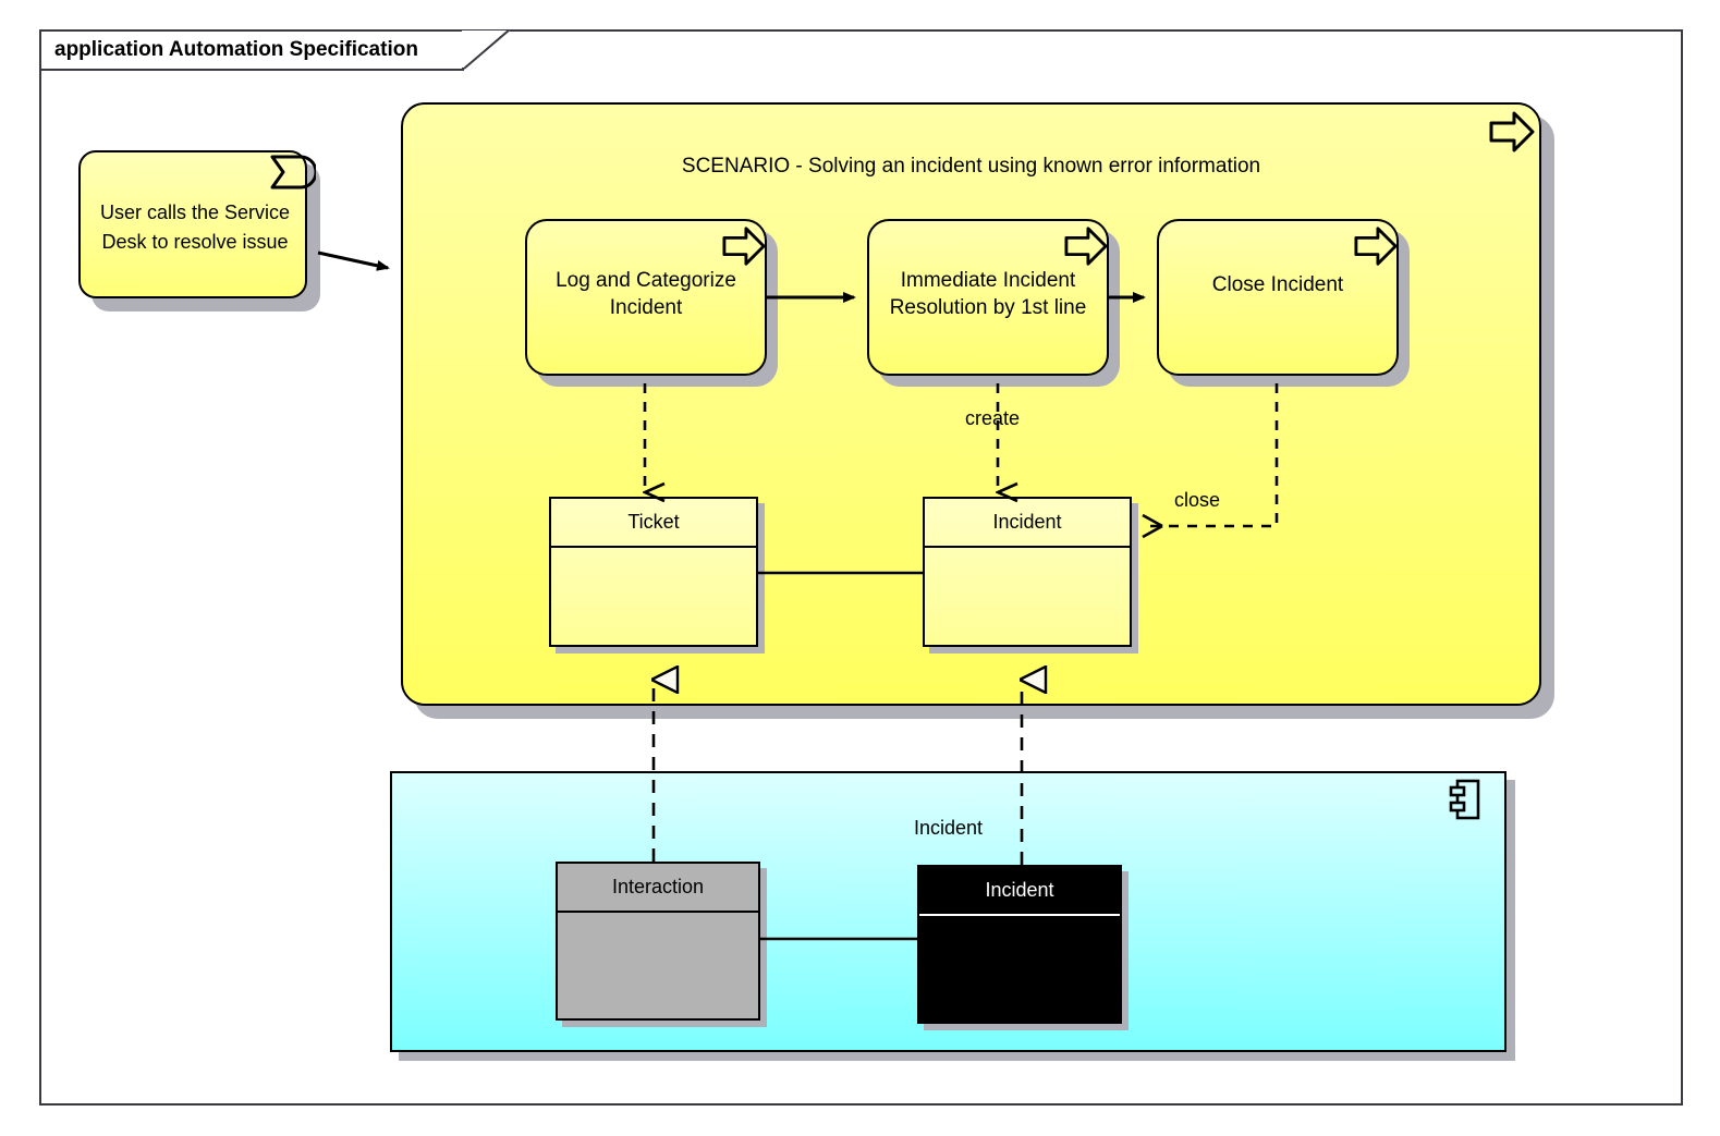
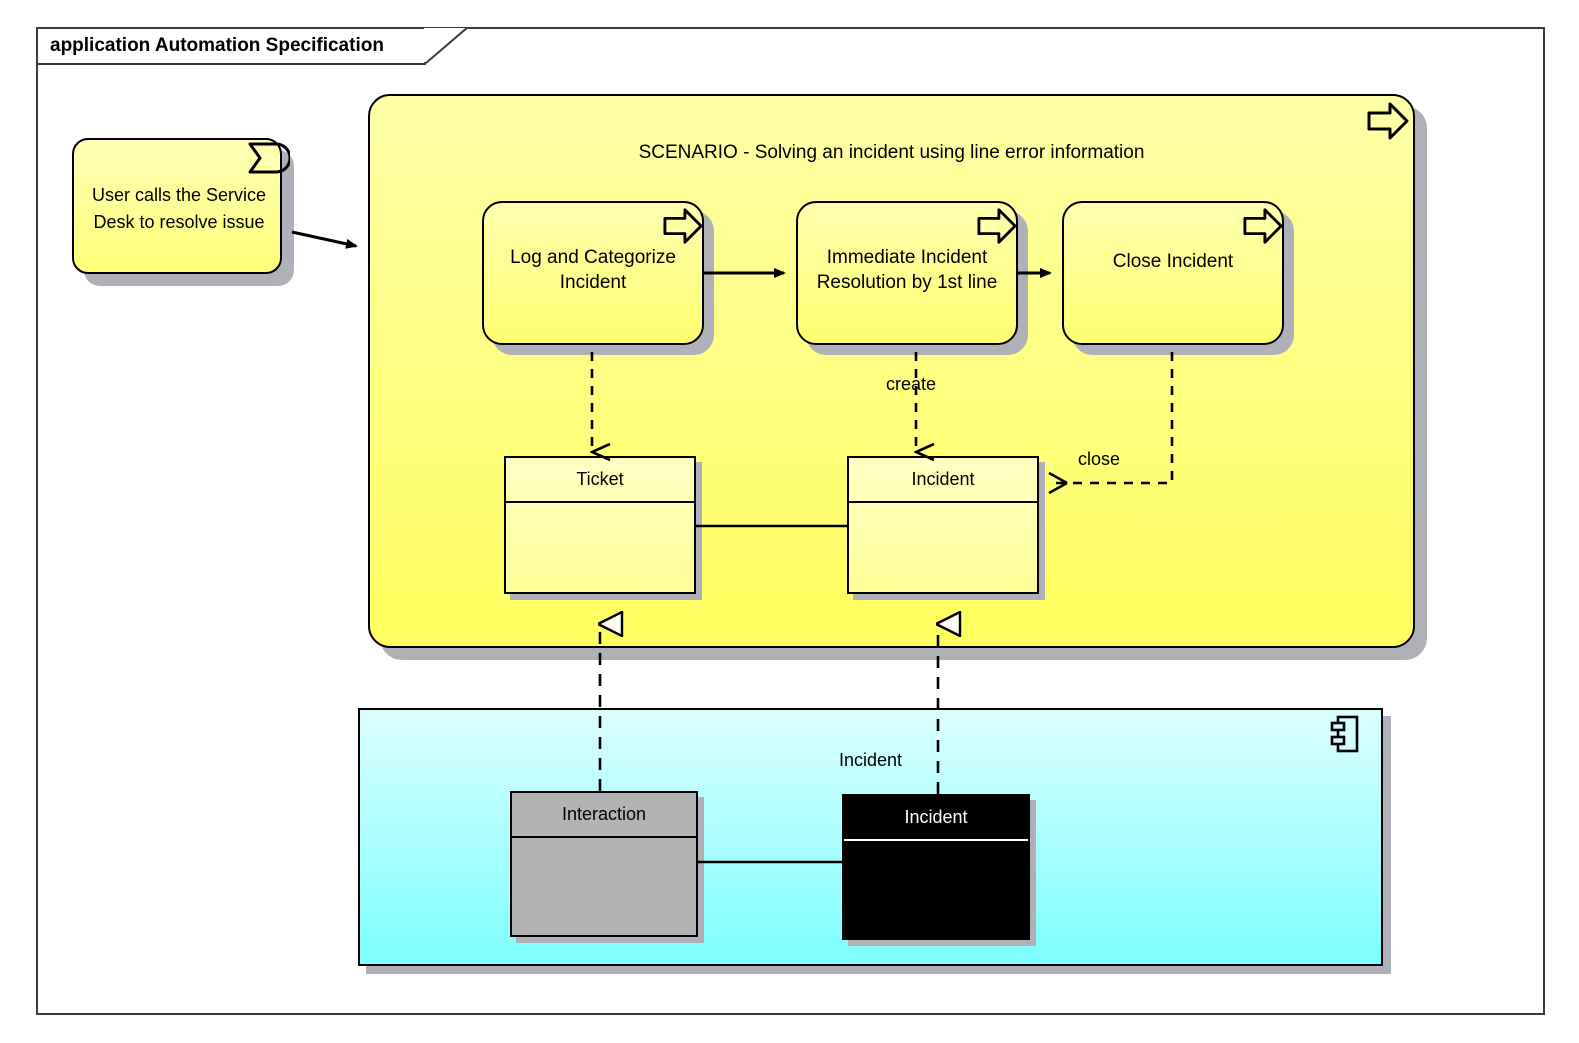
  application Automation Specification
  User calls the Service
  Desk to resolve issue
- SCENARIO - Solving an incident using known error information
+ SCENARIO - Solving an incident using line error information
  Log and Categorize
  Incident
  Immediate Incident
  Resolution by 1st line
  Close Incident
  Ticket
  Incident
  create
  close
  Incident
  Interaction
  Incident
